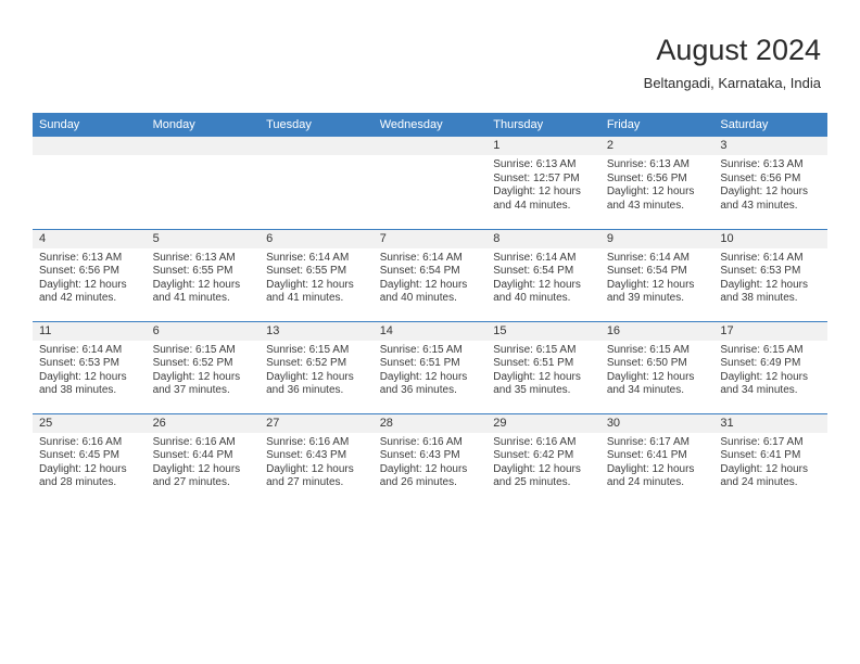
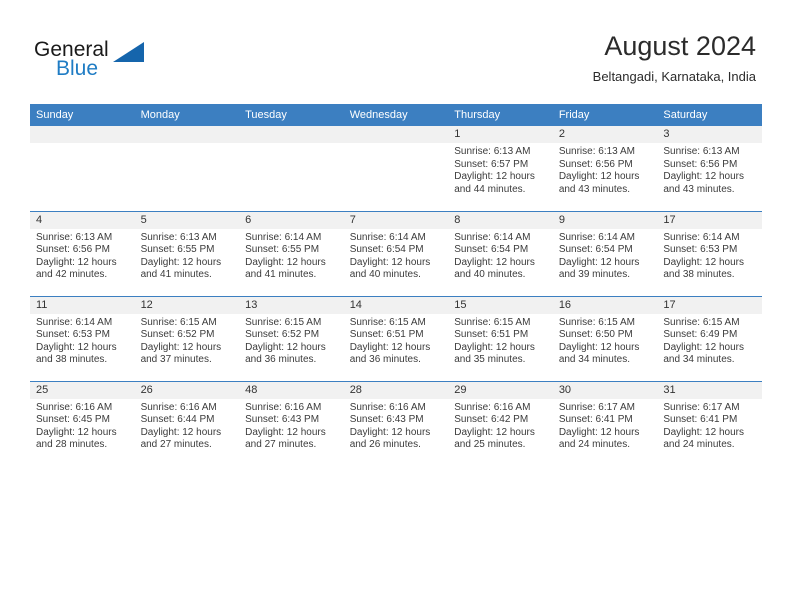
+ General
+ Blue
  August 2024
  Beltangadi, Karnataka, India
  Sunday	Monday	Tuesday	Wednesday	Thursday	Friday	Saturday
- 				1Sunrise: 6:13 AMSunset: 12:57 PMDaylight: 12 hoursand 44 minutes.	2Sunrise: 6:13 AMSunset: 6:56 PMDaylight: 12 hoursand 43 minutes.	3Sunrise: 6:13 AMSunset: 6:56 PMDaylight: 12 hoursand 43 minutes.
+ 				1Sunrise: 6:13 AMSunset: 6:57 PMDaylight: 12 hoursand 44 minutes.	2Sunrise: 6:13 AMSunset: 6:56 PMDaylight: 12 hoursand 43 minutes.	3Sunrise: 6:13 AMSunset: 6:56 PMDaylight: 12 hoursand 43 minutes.
- 4Sunrise: 6:13 AMSunset: 6:56 PMDaylight: 12 hoursand 42 minutes.	5Sunrise: 6:13 AMSunset: 6:55 PMDaylight: 12 hoursand 41 minutes.	6Sunrise: 6:14 AMSunset: 6:55 PMDaylight: 12 hoursand 41 minutes.	7Sunrise: 6:14 AMSunset: 6:54 PMDaylight: 12 hoursand 40 minutes.	8Sunrise: 6:14 AMSunset: 6:54 PMDaylight: 12 hoursand 40 minutes.	9Sunrise: 6:14 AMSunset: 6:54 PMDaylight: 12 hoursand 39 minutes.	10Sunrise: 6:14 AMSunset: 6:53 PMDaylight: 12 hoursand 38 minutes.
+ 4Sunrise: 6:13 AMSunset: 6:56 PMDaylight: 12 hoursand 42 minutes.	5Sunrise: 6:13 AMSunset: 6:55 PMDaylight: 12 hoursand 41 minutes.	6Sunrise: 6:14 AMSunset: 6:55 PMDaylight: 12 hoursand 41 minutes.	7Sunrise: 6:14 AMSunset: 6:54 PMDaylight: 12 hoursand 40 minutes.	8Sunrise: 6:14 AMSunset: 6:54 PMDaylight: 12 hoursand 40 minutes.	9Sunrise: 6:14 AMSunset: 6:54 PMDaylight: 12 hoursand 39 minutes.	17Sunrise: 6:14 AMSunset: 6:53 PMDaylight: 12 hoursand 38 minutes.
- 11Sunrise: 6:14 AMSunset: 6:53 PMDaylight: 12 hoursand 38 minutes.	6Sunrise: 6:15 AMSunset: 6:52 PMDaylight: 12 hoursand 37 minutes.	13Sunrise: 6:15 AMSunset: 6:52 PMDaylight: 12 hoursand 36 minutes.	14Sunrise: 6:15 AMSunset: 6:51 PMDaylight: 12 hoursand 36 minutes.	15Sunrise: 6:15 AMSunset: 6:51 PMDaylight: 12 hoursand 35 minutes.	16Sunrise: 6:15 AMSunset: 6:50 PMDaylight: 12 hoursand 34 minutes.	17Sunrise: 6:15 AMSunset: 6:49 PMDaylight: 12 hoursand 34 minutes.
+ 11Sunrise: 6:14 AMSunset: 6:53 PMDaylight: 12 hoursand 38 minutes.	12Sunrise: 6:15 AMSunset: 6:52 PMDaylight: 12 hoursand 37 minutes.	13Sunrise: 6:15 AMSunset: 6:52 PMDaylight: 12 hoursand 36 minutes.	14Sunrise: 6:15 AMSunset: 6:51 PMDaylight: 12 hoursand 36 minutes.	15Sunrise: 6:15 AMSunset: 6:51 PMDaylight: 12 hoursand 35 minutes.	16Sunrise: 6:15 AMSunset: 6:50 PMDaylight: 12 hoursand 34 minutes.	17Sunrise: 6:15 AMSunset: 6:49 PMDaylight: 12 hoursand 34 minutes.
- 25Sunrise: 6:16 AMSunset: 6:45 PMDaylight: 12 hoursand 28 minutes.	26Sunrise: 6:16 AMSunset: 6:44 PMDaylight: 12 hoursand 27 minutes.	27Sunrise: 6:16 AMSunset: 6:43 PMDaylight: 12 hoursand 27 minutes.	28Sunrise: 6:16 AMSunset: 6:43 PMDaylight: 12 hoursand 26 minutes.	29Sunrise: 6:16 AMSunset: 6:42 PMDaylight: 12 hoursand 25 minutes.	30Sunrise: 6:17 AMSunset: 6:41 PMDaylight: 12 hoursand 24 minutes.	31Sunrise: 6:17 AMSunset: 6:41 PMDaylight: 12 hoursand 24 minutes.
+ 25Sunrise: 6:16 AMSunset: 6:45 PMDaylight: 12 hoursand 28 minutes.	26Sunrise: 6:16 AMSunset: 6:44 PMDaylight: 12 hoursand 27 minutes.	48Sunrise: 6:16 AMSunset: 6:43 PMDaylight: 12 hoursand 27 minutes.	28Sunrise: 6:16 AMSunset: 6:43 PMDaylight: 12 hoursand 26 minutes.	29Sunrise: 6:16 AMSunset: 6:42 PMDaylight: 12 hoursand 25 minutes.	30Sunrise: 6:17 AMSunset: 6:41 PMDaylight: 12 hoursand 24 minutes.	31Sunrise: 6:17 AMSunset: 6:41 PMDaylight: 12 hoursand 24 minutes.
